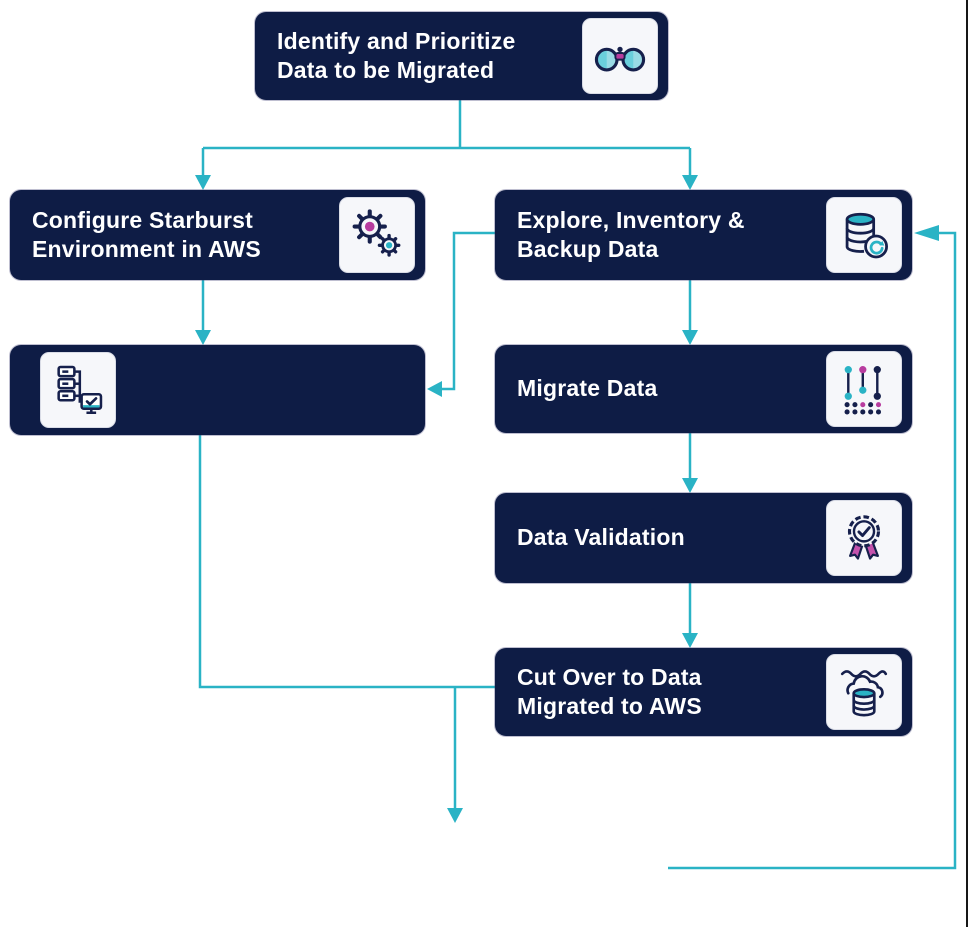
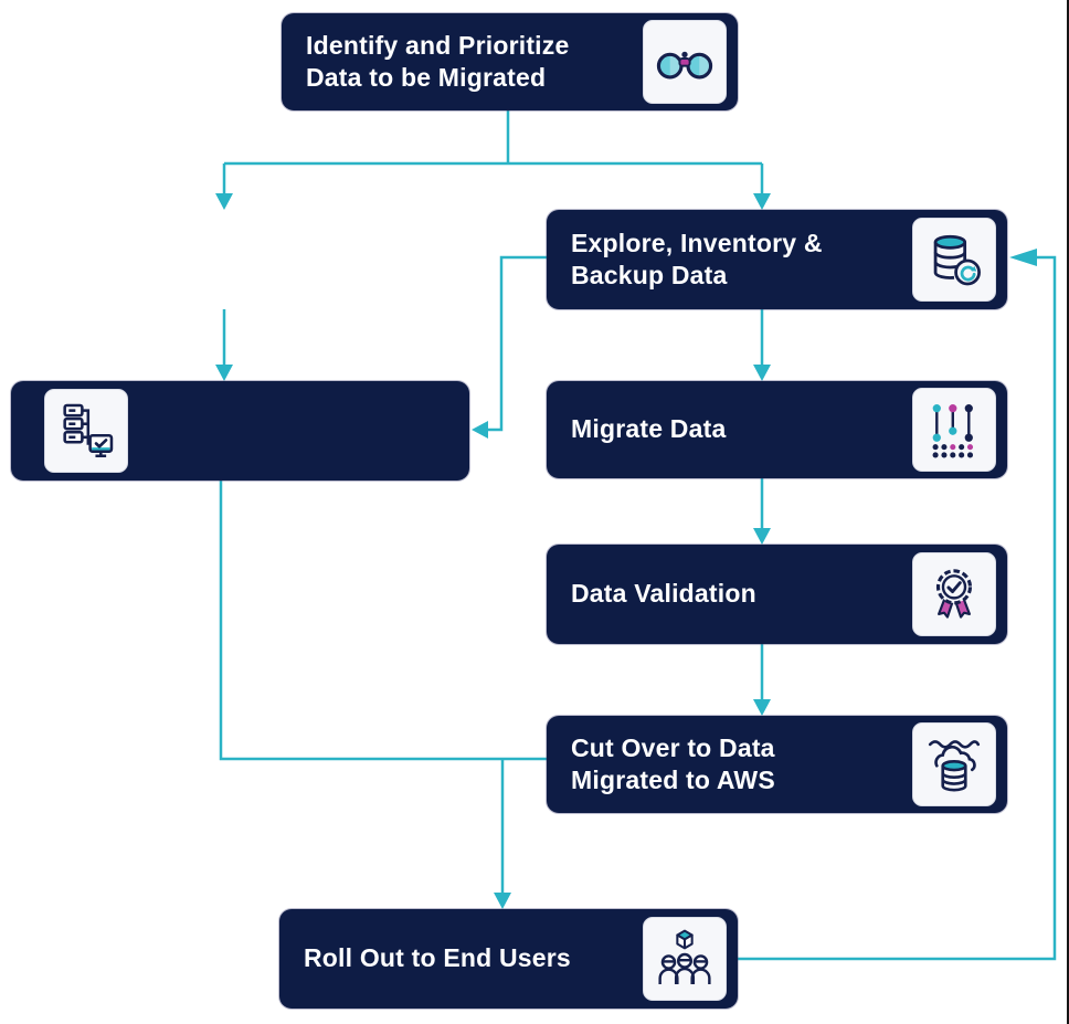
  Identify and Prioritize
  Data to be Migrated
- Configure Starburst
- Environment in AWS
  Explore, Inventory &
  Backup Data
  Migrate Data
  Data Validation
  Cut Over to Data
  Migrated to AWS
+ Roll Out to End Users
